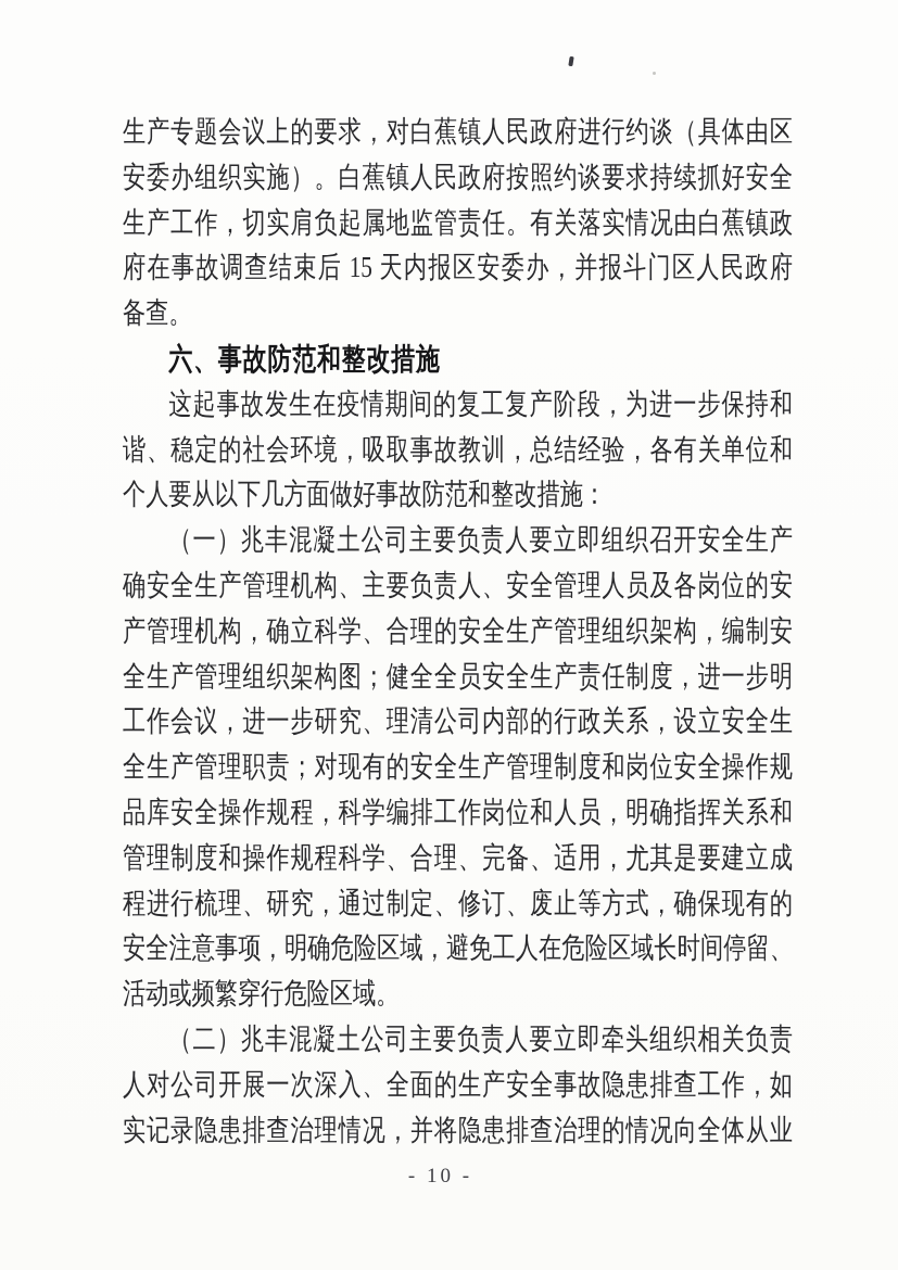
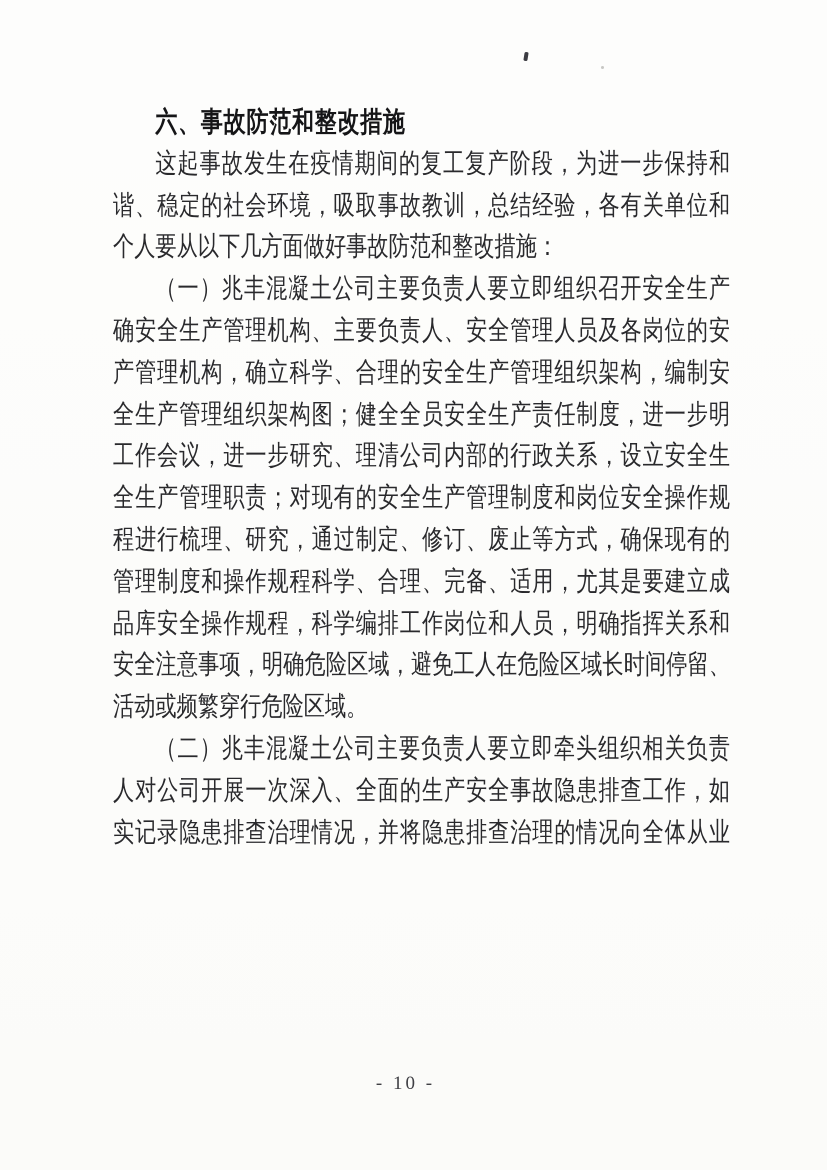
- 生产专题会议上的要求，对白蕉镇人民政府进行约谈（具体由区
- 安委办组织实施）。白蕉镇人民政府按照约谈要求持续抓好安全
- 生产工作，切实肩负起属地监管责任。有关落实情况由白蕉镇政
- 府在事故调查结束后 15 天内报区安委办，并报斗门区人民政府
- 备查。
  六、事故防范和整改措施
  这起事故发生在疫情期间的复工复产阶段，为进一步保持和
  谐、稳定的社会环境，吸取事故教训，总结经验，各有关单位和
  个人要从以下几方面做好事故防范和整改措施：
  （一）兆丰混凝土公司主要负责人要立即组织召开安全生产
  确安全生产管理机构、主要负责人、安全管理人员及各岗位的安
  产管理机构，确立科学、合理的安全生产管理组织架构，编制安
  全生产管理组织架构图；健全全员安全生产责任制度，进一步明
  工作会议，进一步研究、理清公司内部的行政关系，设立安全生
  全生产管理职责；对现有的安全生产管理制度和岗位安全操作规
- 品库安全操作规程，科学编排工作岗位和人员，明确指挥关系和
+ 程进行梳理、研究，通过制定、修订、废止等方式，确保现有的
  管理制度和操作规程科学、合理、完备、适用，尤其是要建立成
- 程进行梳理、研究，通过制定、修订、废止等方式，确保现有的
+ 品库安全操作规程，科学编排工作岗位和人员，明确指挥关系和
  安全注意事项，明确危险区域，避免工人在危险区域长时间停留、
  活动或频繁穿行危险区域。
  （二）兆丰混凝土公司主要负责人要立即牵头组织相关负责
  人对公司开展一次深入、全面的生产安全事故隐患排查工作，如
  实记录隐患排查治理情况，并将隐患排查治理的情况向全体从业
  - 10 -
